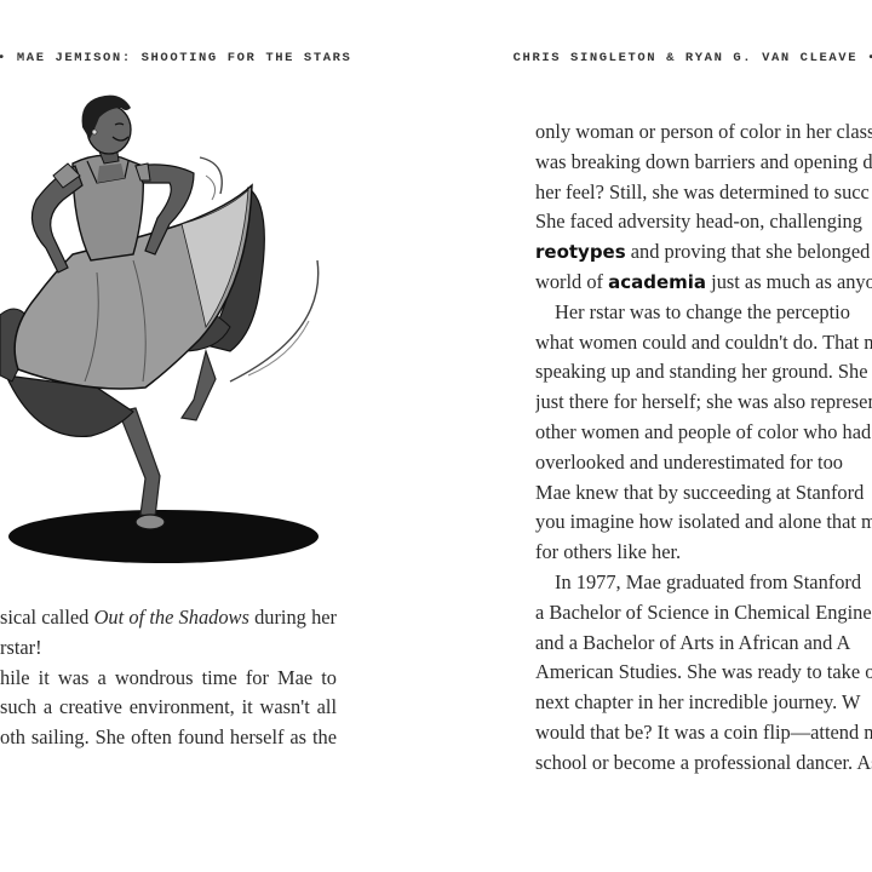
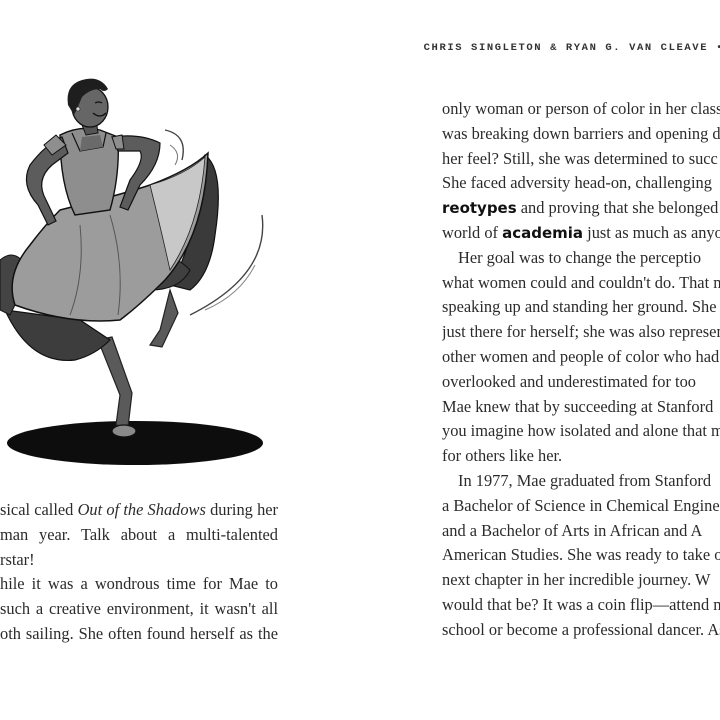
- • MAE JEMISON: SHOOTING FOR THE STARS
  sical called Out of the Shadows during her
+ man year. Talk about a multi-talented
  rstar!
  hile it was a wondrous time for Mae to
  such a creative environment, it wasn't all
  oth sailing. She often found herself as the
  CHRIS SINGLETON & RYAN G. VAN CLEAVE
  only woman or person of color in her class
  was breaking down barriers and opening d
  her feel? Still, she was determined to succ
  She faced adversity head-on, challenging
  reotypes and proving that she belonged
  world of academia just as much as anyo
- Her rstar was to change the perceptio
+ Her goal was to change the perceptio
  what women could and couldn't do. That
  speaking up and standing her ground. She
  just there for herself; she was also represe
  other women and people of color who had
  overlooked and underestimated for too
  Mae knew that by succeeding at Stanford
  you imagine how isolated and alone that m
  for others like her.
  In 1977, Mae graduated from Stanford
  a Bachelor of Science in Chemical Engine
  and a Bachelor of Arts in African and A
  American Studies. She was ready to take o
  next chapter in her incredible journey. W
  would that be? It was a coin flip—attend
  school or become a professional dancer. A
